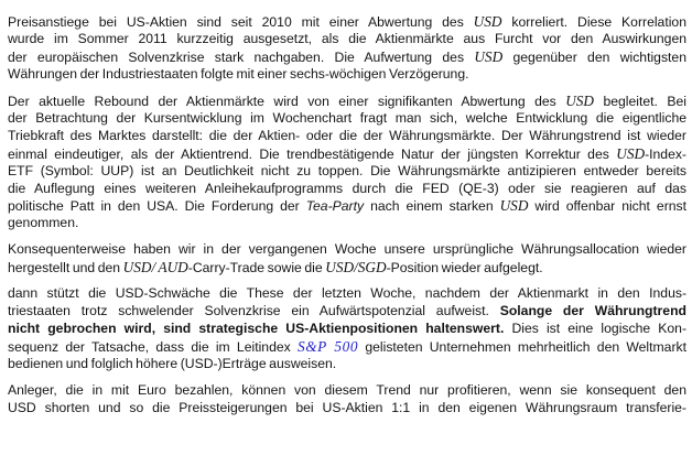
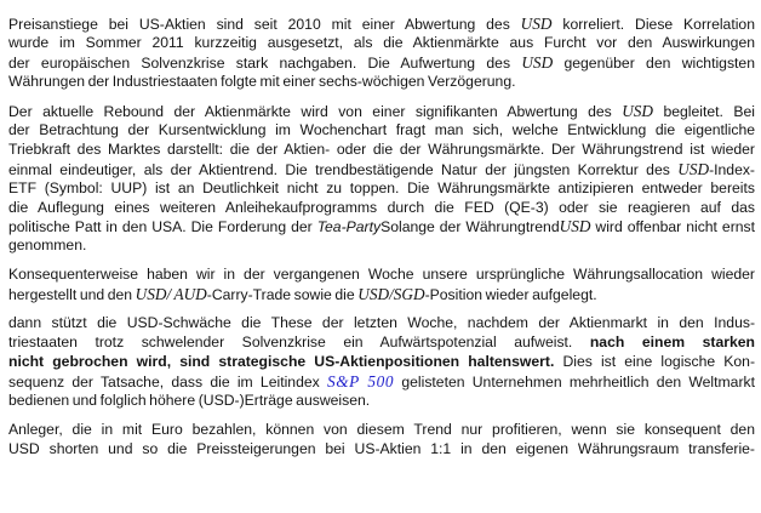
  Preisanstiege bei US-Aktien sind seit 2010 mit einer Abwertung des USD korreliert. Diese Korrelation
  wurde im Sommer 2011 kurzzeitig ausgesetzt, als die Aktienmärkte aus Furcht vor den Auswirkungen
  der europäischen Solvenzkrise stark nachgaben. Die Aufwertung des USD gegenüber den wichtigsten
  Währungen der Industriestaaten folgte mit einer sechs-wöchigen Verzögerung.
  Der aktuelle Rebound der Aktienmärkte wird von einer signifikanten Abwertung des USD begleitet. Bei
  der Betrachtung der Kursentwicklung im Wochenchart fragt man sich, welche Entwicklung die eigentliche
  Triebkraft des Marktes darstellt: die der Aktien- oder die der Währungsmärkte. Der Währungstrend ist wieder
  einmal eindeutiger, als der Aktientrend. Die trendbestätigende Natur der jüngsten Korrektur des USD-Index-
  ETF (Symbol: UUP) ist an Deutlichkeit nicht zu toppen. Die Währungsmärkte antizipieren entweder bereits
  die Auflegung eines weiteren Anleihekaufprogramms durch die FED (QE-3) oder sie reagieren auf das
- politische Patt in den USA. Die Forderung der Tea-Party nach einem starken USD wird offenbar nicht ernst
+ politische Patt in den USA. Die Forderung der Tea-PartySolange der WährungtrendUSD wird offenbar nicht ernst
  genommen.
  Konsequenterweise haben wir in der vergangenen Woche unsere ursprüngliche Währungsallocation wieder
  hergestellt und den USD/ AUD-Carry-Trade sowie die USD/SGD-Position wieder aufgelegt.
  dann stützt die USD-Schwäche die These der letzten Woche, nachdem der Aktienmarkt in den Indus-
- triestaaten trotz schwelender Solvenzkrise ein Aufwärtspotenzial aufweist. Solange der Währungtrend
+ triestaaten trotz schwelender Solvenzkrise ein Aufwärtspotenzial aufweist. nach einem starken
  nicht gebrochen wird, sind strategische US-Aktienpositionen haltenswert. Dies ist eine logische Kon-
  sequenz der Tatsache, dass die im Leitindex S&P 500 gelisteten Unternehmen mehrheitlich den Weltmarkt
  bedienen und folglich höhere (USD-)Erträge ausweisen.
  Anleger, die in mit Euro bezahlen, können von diesem Trend nur profitieren, wenn sie konsequent den
  USD shorten und so die Preissteigerungen bei US-Aktien 1:1 in den eigenen Währungsraum transferie-
